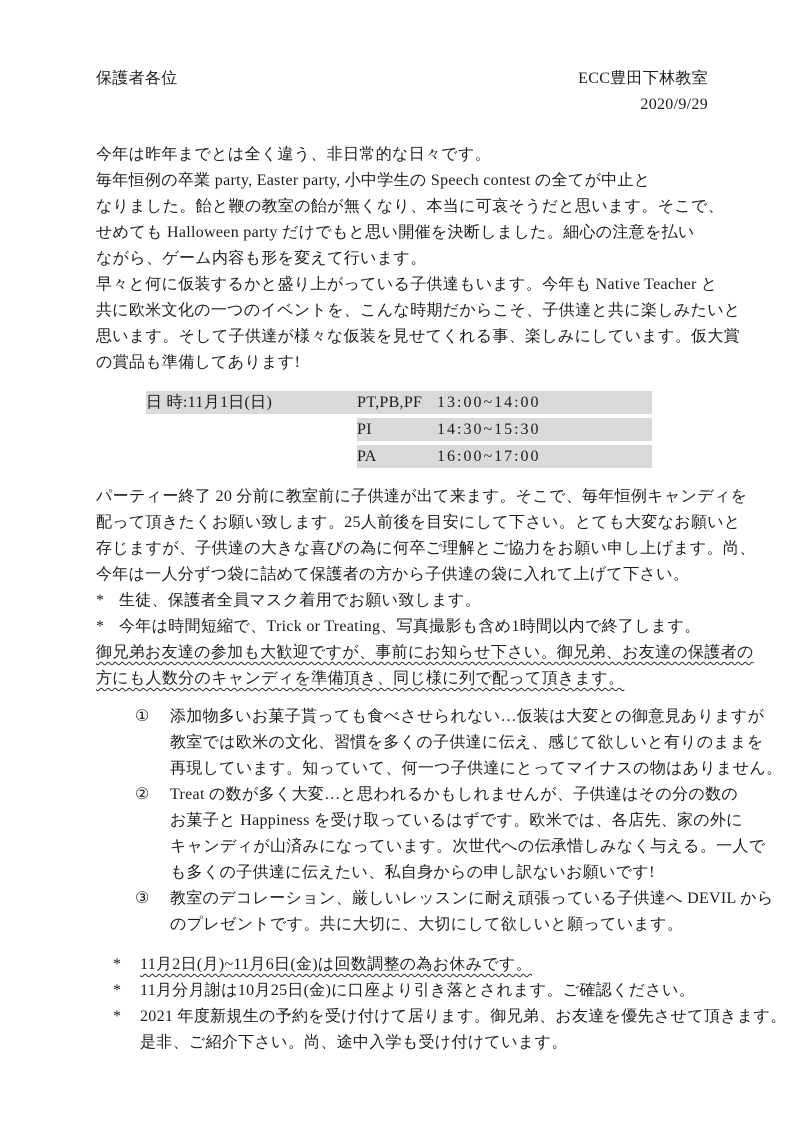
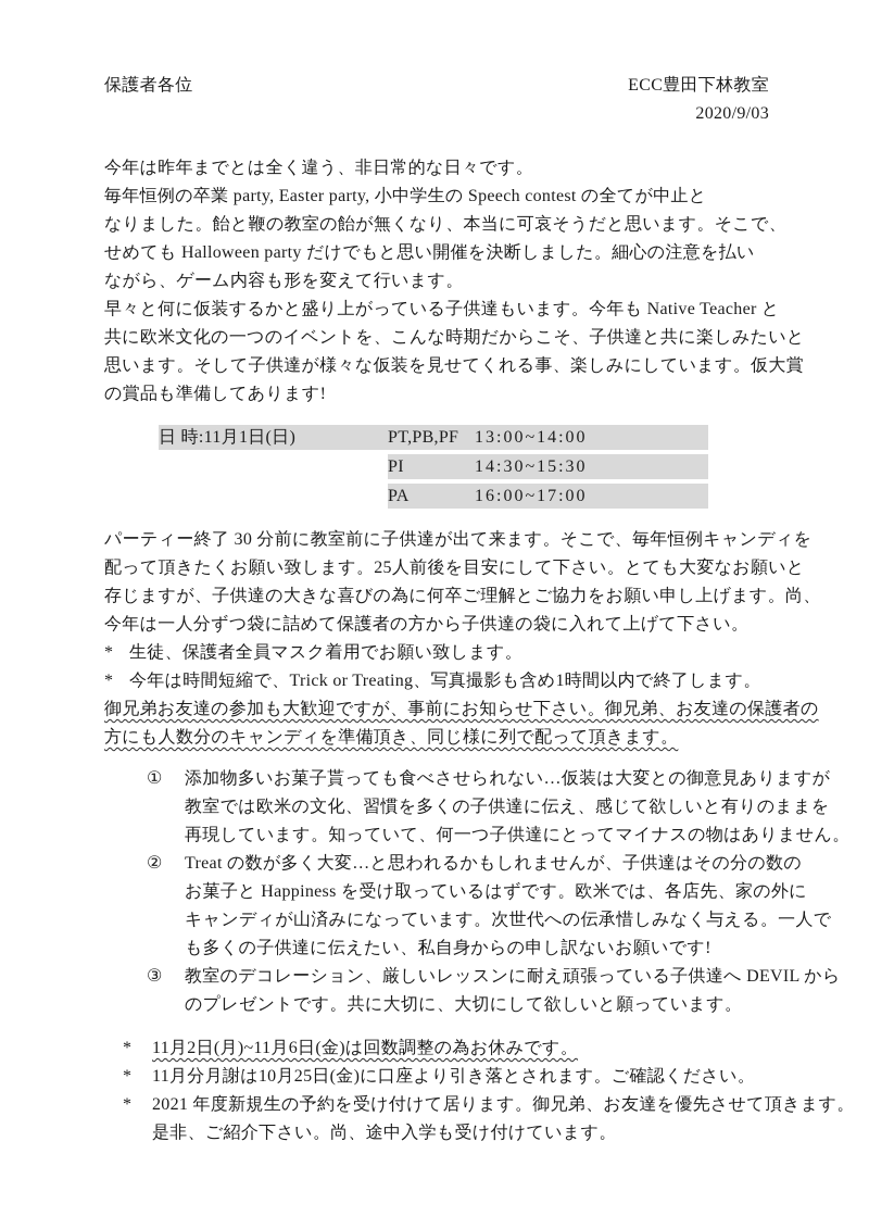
  保護者各位
  ECC豊田下林教室
- 2020/9/29
+ 2020/9/03
  今年は昨年までとは全く違う、非日常的な日々です。
  毎年恒例の卒業 party, Easter party, 小中学生の Speech contest の全てが中止と
  なりました。飴と鞭の教室の飴が無くなり、本当に可哀そうだと思います。そこで、
  せめても Halloween party だけでもと思い開催を決断しました。細心の注意を払い
  ながら、ゲーム内容も形を変えて行います。
  早々と何に仮装するかと盛り上がっている子供達もいます。今年も Native Teacher と
  共に欧米文化の一つのイベントを、こんな時期だからこそ、子供達と共に楽しみたいと
  思います。そして子供達が様々な仮装を見せてくれる事、楽しみにしています。仮大賞
  の賞品も準備してあります!
  日 時:11月1日(日)
  PT,PB,PF
  13:00~14:00
  PI
  14:30~15:30
  PA
  16:00~17:00
- パーティー終了 20 分前に教室前に子供達が出て来ます。そこで、毎年恒例キャンディを
+ パーティー終了 30 分前に教室前に子供達が出て来ます。そこで、毎年恒例キャンディを
  配って頂きたくお願い致します。25人前後を目安にして下さい。とても大変なお願いと
  存じますが、子供達の大きな喜びの為に何卒ご理解とご協力をお願い申し上げます。尚、
  今年は一人分ずつ袋に詰めて保護者の方から子供達の袋に入れて上げて下さい。
  *
  生徒、保護者全員マスク着用でお願い致します。
  *
  今年は時間短縮で、Trick or Treating、写真撮影も含め1時間以内で終了します。
  御兄弟お友達の参加も大歓迎ですが、事前にお知らせ下さい。御兄弟、お友達の保護者の
  方にも人数分のキャンディを準備頂き、同じ様に列で配って頂きます。
  ①
  添加物多いお菓子貰っても食べさせられない…仮装は大変との御意見ありますが
  教室では欧米の文化、習慣を多くの子供達に伝え、感じて欲しいと有りのままを
  再現しています。知っていて、何一つ子供達にとってマイナスの物はありません。
  ②
  Treat の数が多く大変…と思われるかもしれませんが、子供達はその分の数の
  お菓子と Happiness を受け取っているはずです。欧米では、各店先、家の外に
  キャンディが山済みになっています。次世代への伝承惜しみなく与える。一人で
  も多くの子供達に伝えたい、私自身からの申し訳ないお願いです!
  ③
  教室のデコレーション、厳しいレッスンに耐え頑張っている子供達へ DEVIL から
  のプレゼントです。共に大切に、大切にして欲しいと願っています。
  *
  11月2日(月)~11月6日(金)は回数調整の為お休みです。
  *
  11月分月謝は10月25日(金)に口座より引き落とされます。ご確認ください。
  *
  2021 年度新規生の予約を受け付けて居ります。御兄弟、お友達を優先させて頂きます。
  是非、ご紹介下さい。尚、途中入学も受け付けています。
